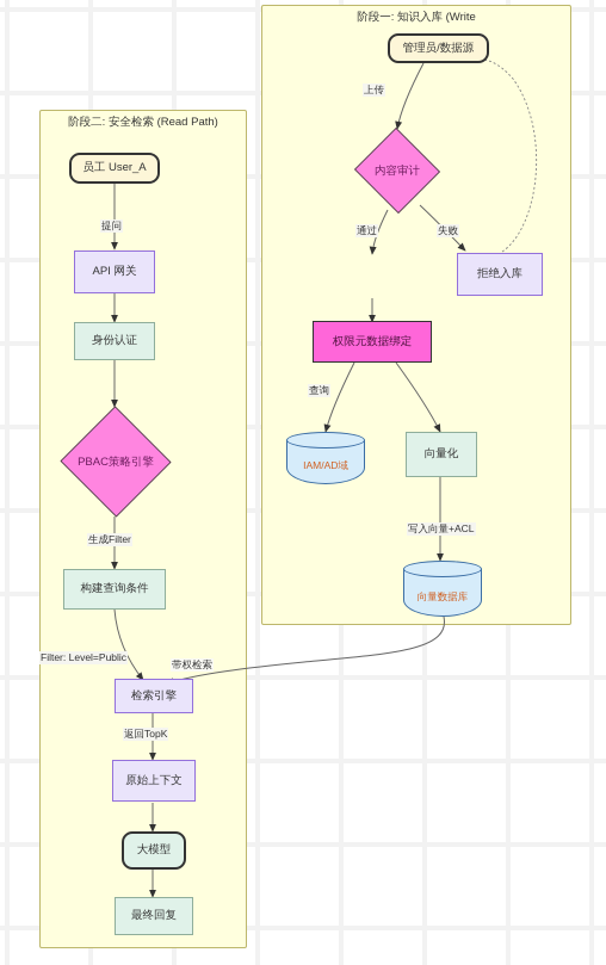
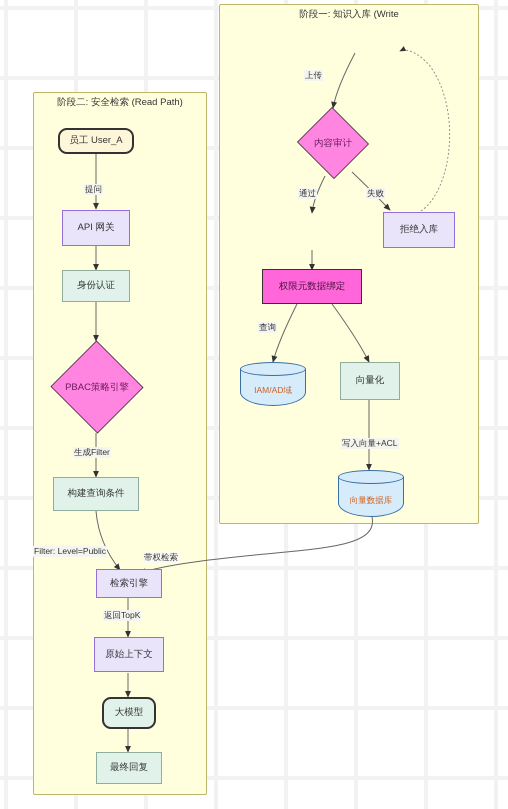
  阶段一: 知识入库 (Write
  阶段二: 安全检索 (Read Path)
- 管理员/数据源
  内容审计
  拒绝入库
  权限元数据绑定
  IAM/AD域
  向量化
  向量数据库
  员工 User_A
  API 网关
  身份认证
  PBAC策略引擎
  构建查询条件
  检索引擎
  原始上下文
  大模型
  最终回复
  上传
  通过
  失败
  查询
  写入向量+ACL
  带权检索
  提问
  生成Filter
  Filter: Level=Public
  返回TopK
